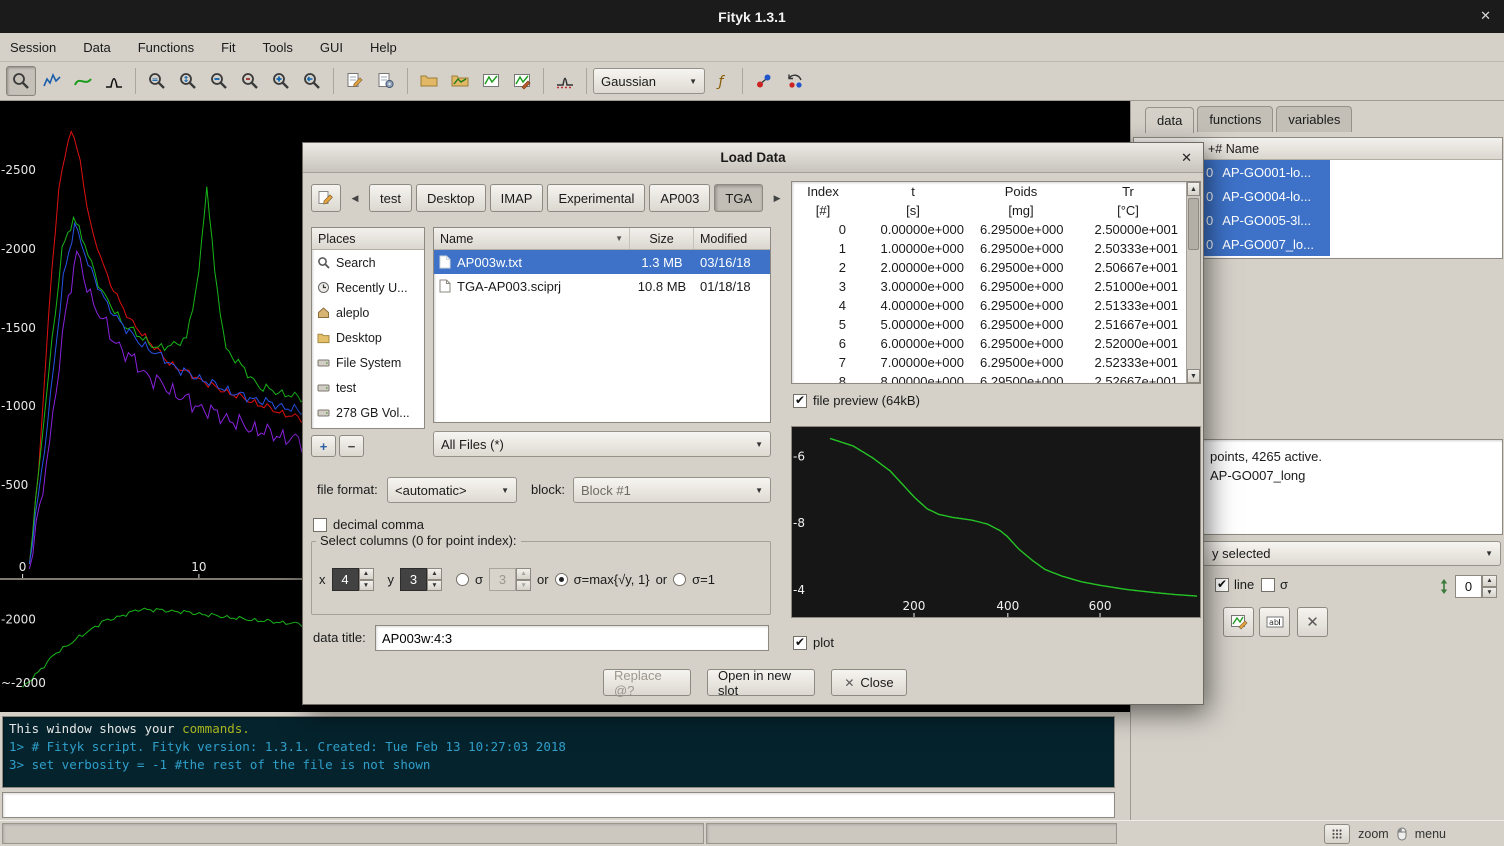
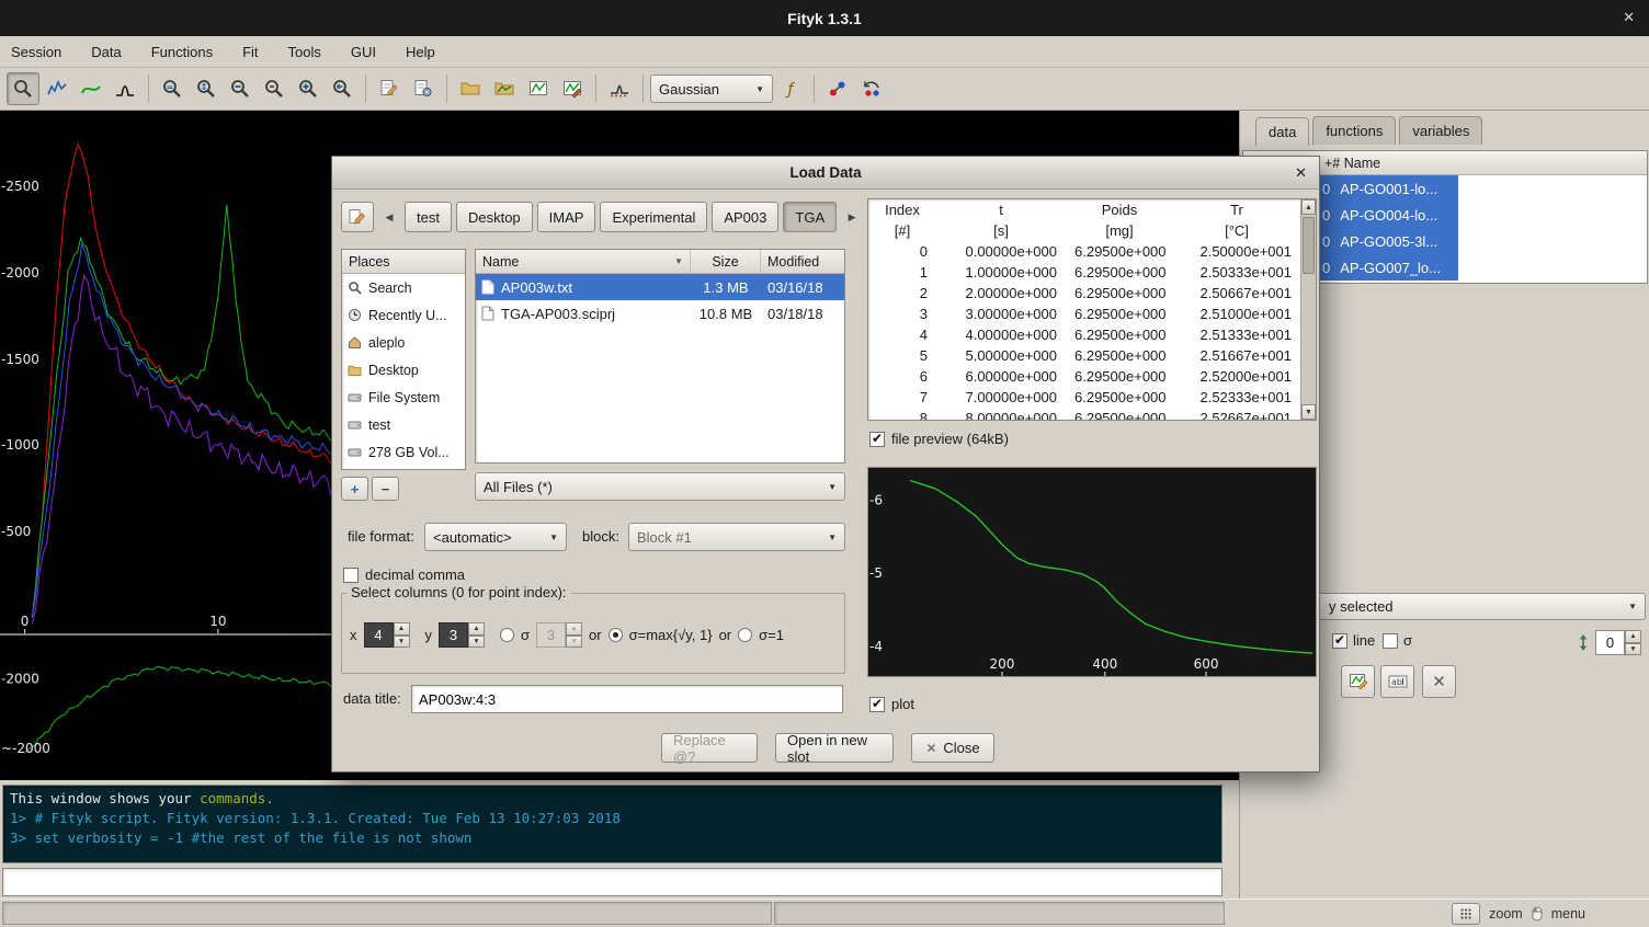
  Fityk 1.3.1
  ✕
  Session
  Data
  Functions
  Fit
  Tools
  GUI
  Help
  =
  ↕
  Gaussian
  ▼
  ƒ
  -2500
  -2000
  -1500
  -1000
  -500
  0
  10
  -2000
  ~-2000
  data
  functions
  variables
  +# Name
  0
  AP-GO001-lo...
  0
  AP-GO004-lo...
  0
  AP-GO005-3l...
  0
  AP-GO007_lo...
- points, 4265 active.
- AP-GO007_long
  y selected
  ▼
  ✔
  line
  σ
  0
  ab
  ✕
  This window shows your commands.
  1> # Fityk script. Fityk version: 1.3.1. Created: Tue Feb 13 10:27:03 2018
  3> set verbosity = -1 #the rest of the file is not shown
  zoom
  menu
  Load Data
  ✕
  ◀
  test
  Desktop
  IMAP
  Experimental
  AP003
  TGA
  ▶
  Places
  Search
  Recently U...
  aleplo
  Desktop
  File System
  test
  278 GB Vol...
  +
  −
  Name
  ▼
  Size
  Modified
  AP003w.txt
  1.3 MB
  03/16/18
  TGA-AP003.sciprj
  10.8 MB
- 01/18/18
+ 03/18/18
  All Files (*)
  ▼
  file format:
  <automatic>
  ▼
  block:
  Block #1
  ▼
  decimal comma
  Select columns (0 for point index):
  x
  4
  y
  3
  σ
  3
  or
  σ=max{√y, 1}
  or
  σ=1
  data title:
  AP003w:4:3
  Index	t	Poids	Tr
  [#]	[s]	[mg]	[°C]
  0	0.00000e+000	6.29500e+000	2.50000e+001
  1	1.00000e+000	6.29500e+000	2.50333e+001
  2	2.00000e+000	6.29500e+000	2.50667e+001
  3	3.00000e+000	6.29500e+000	2.51000e+001
  4	4.00000e+000	6.29500e+000	2.51333e+001
  5	5.00000e+000	6.29500e+000	2.51667e+001
  6	6.00000e+000	6.29500e+000	2.52000e+001
  7	7.00000e+000	6.29500e+000	2.52333e+001
  8	8.00000e+000	6.29500e+000	2.52667e+001
  ✔
  file preview (64kB)
  -6
- -8
+ -5
  -4
  200
  400
  600
  ✔
  plot
  Replace @?
  Open in new slot
  ✕
  Close
